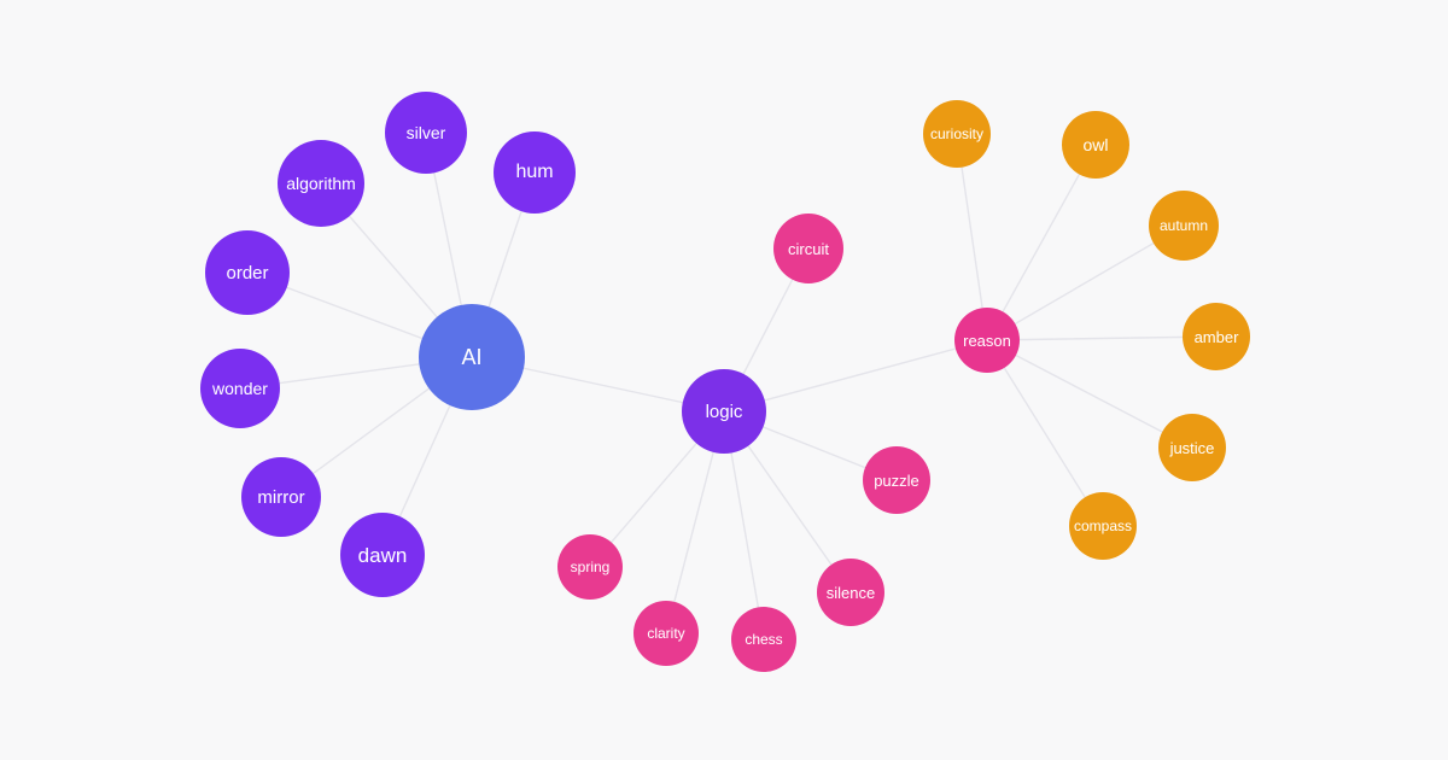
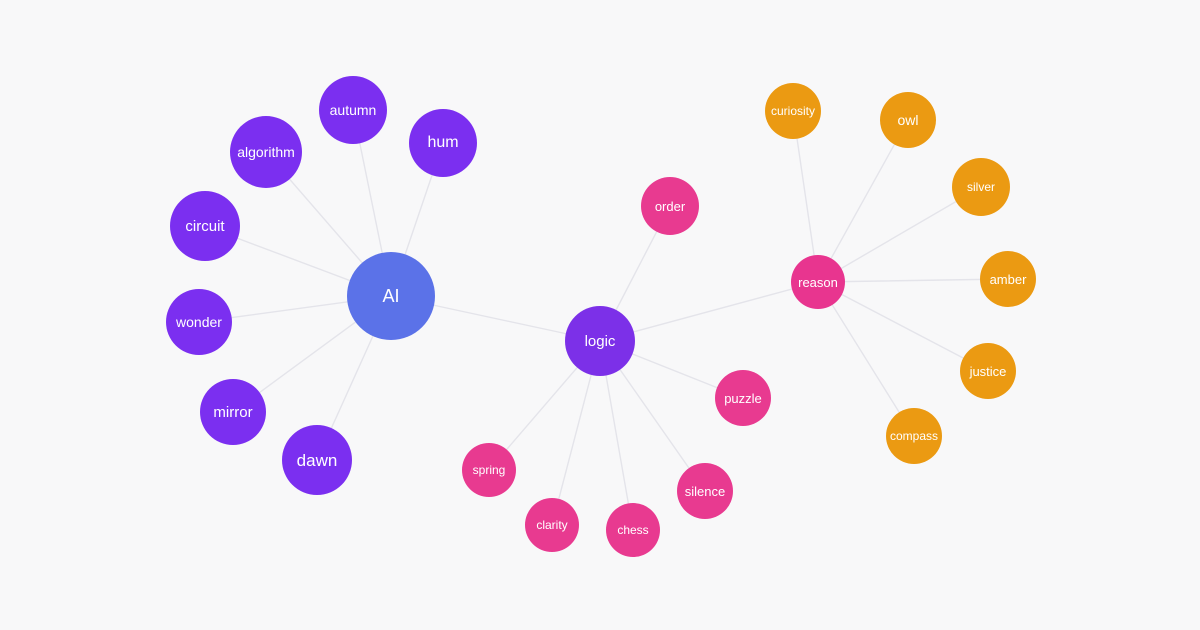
  AI
- silver
+ autumn
  algorithm
  hum
- order
+ circuit
  wonder
  mirror
  dawn
  logic
- circuit
+ order
  puzzle
  spring
  clarity
  chess
  silence
  reason
  curiosity
  owl
- autumn
+ silver
  amber
  justice
  compass
